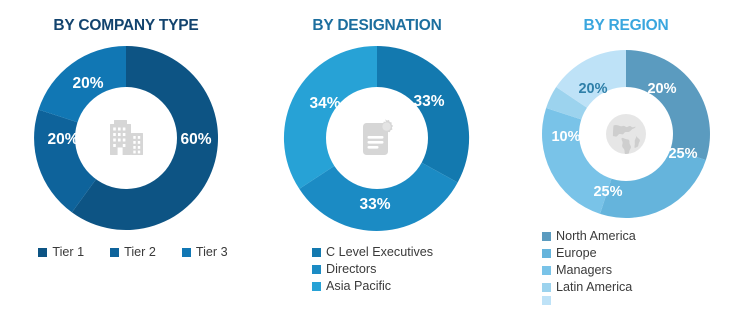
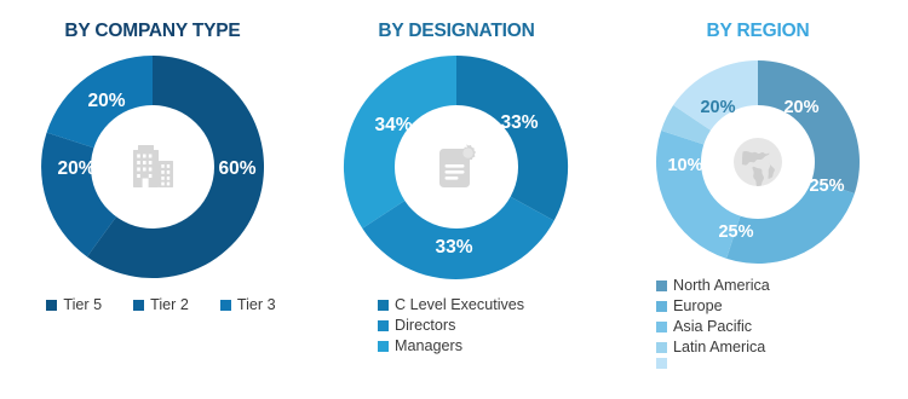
  BY COMPANY TYPE
  60%
  20%
  20%
- Tier 1
+ Tier 5
  Tier 2
  Tier 3
  BY DESIGNATION
  33%
  33%
  34%
  C Level Executives
  Directors
- Asia Pacific
+ Managers
  BY REGION
  20%
  25%
  25%
  10%
  20%
  North America
  Europe
- Managers
+ Asia Pacific
  Latin America
